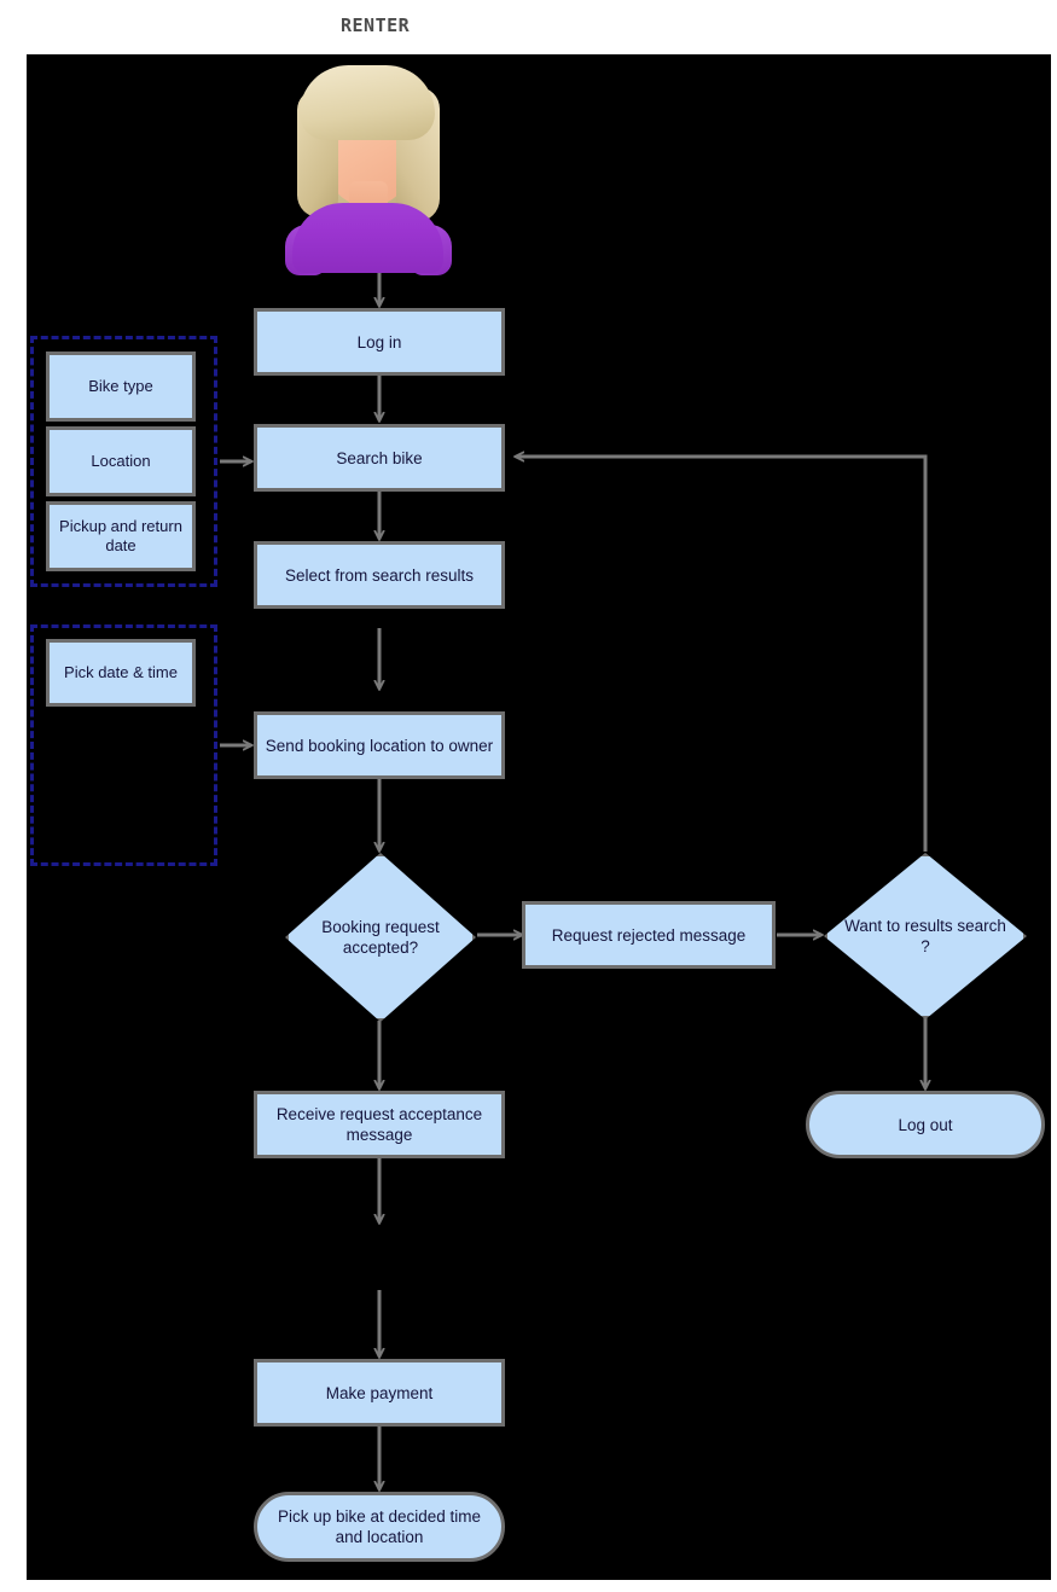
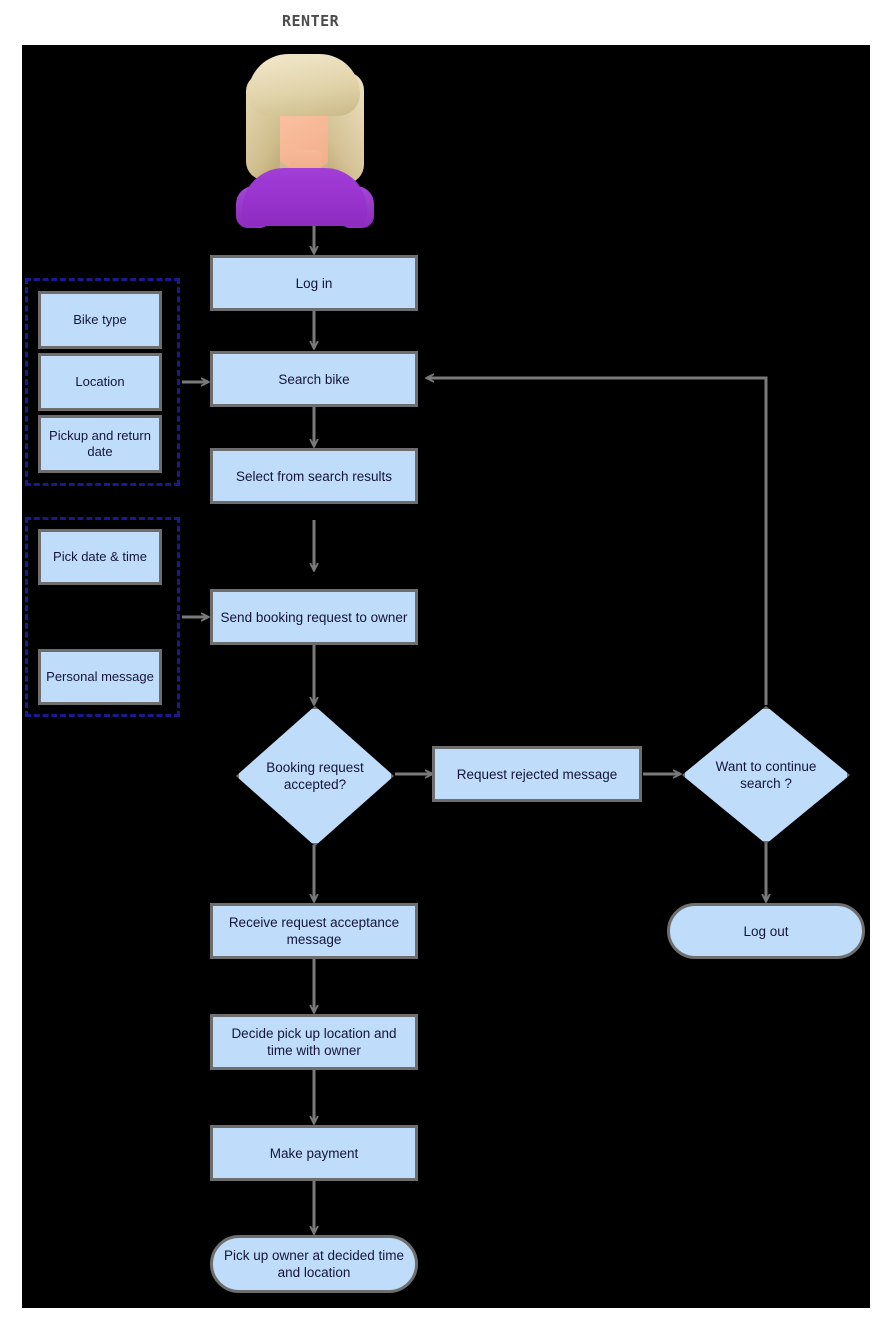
  RENTER
  Bike type
  Location
  Pickup and return date
  Pick date & time
+ Personal message
  Log in
  Search bike
  Select from search results
- Send booking location to owner
+ Send booking request to owner
  Booking request accepted?
  Receive request acceptance message
+ Decide pick up location and time with owner
  Make payment
- Pick up bike at decided time and location
+ Pick up owner at decided time and location
  Request rejected message
- Want to results search ?
+ Want to continue search ?
  Log out
